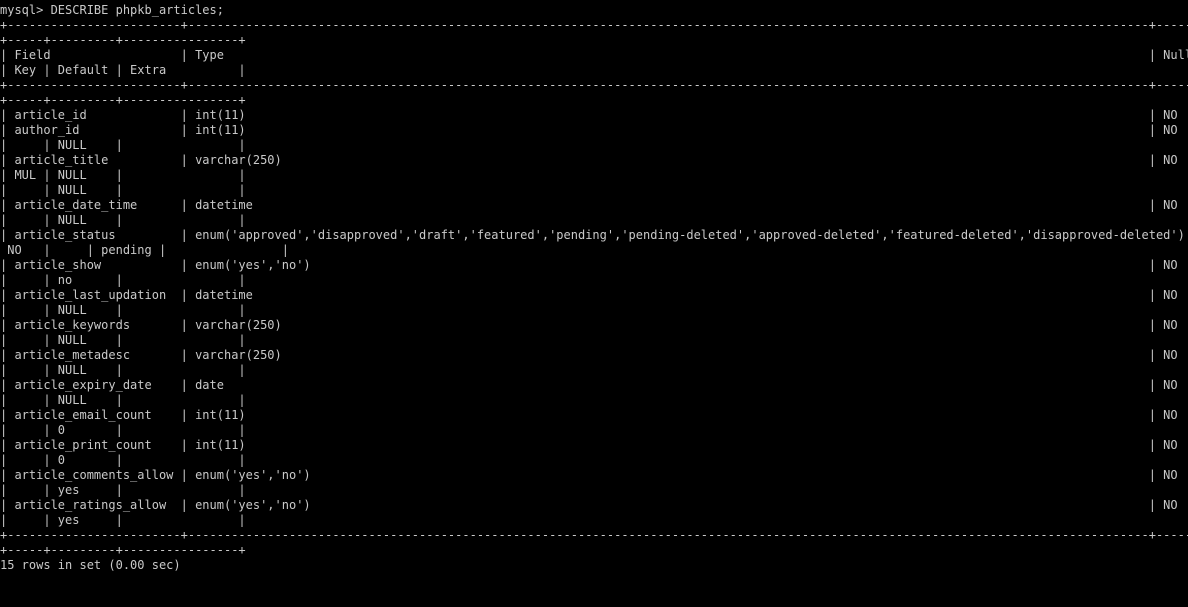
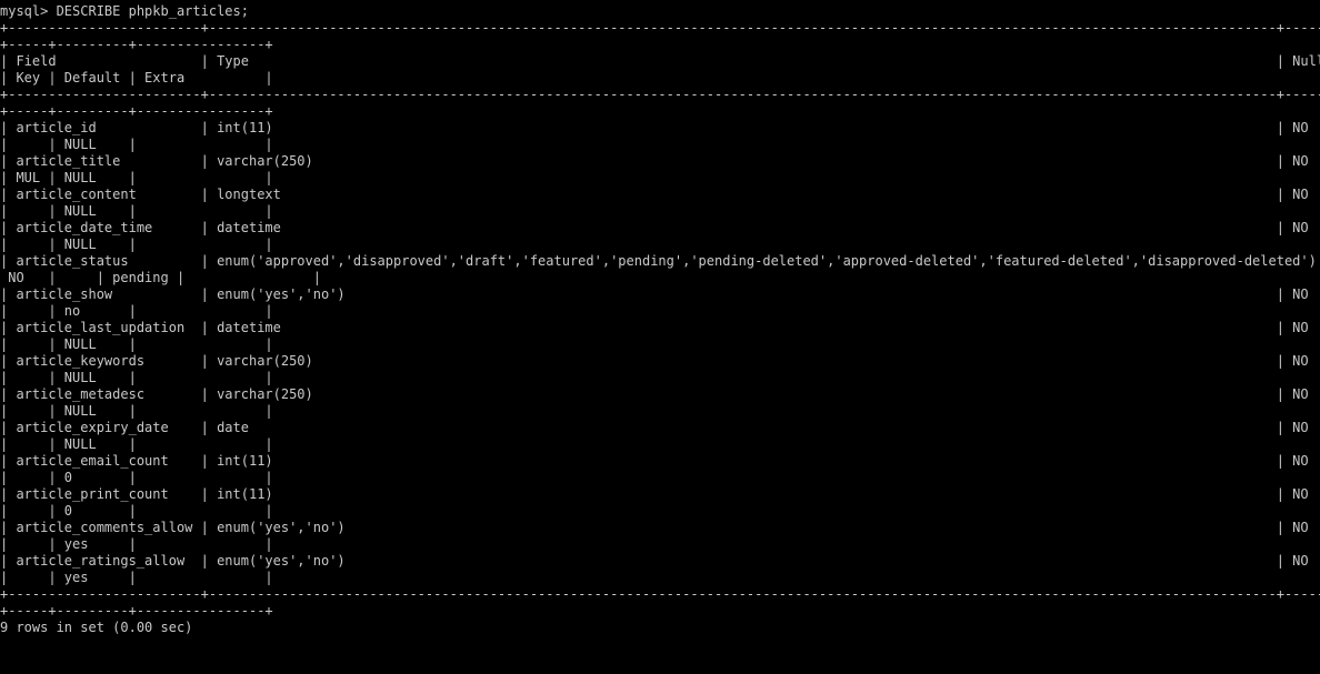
  mysql> DESCRIBE phpkb_articles;
  +------------------------+-------------------------------------------------------------------------------------------------------------------------------------+----
  +-----+---------+----------------+
  | Field | Type | Nul
  | Key | Default | Extra |
  +------------------------+-------------------------------------------------------------------------------------------------------------------------------------+----
  +-----+---------+----------------+
  | article_id | int(11) | NO
- | author_id | int(11) | NO
  | | NULL | |
  | article_title | varchar(250) | NO
  | MUL | NULL | |
+ | article_content | longtext | NO
  | | NULL | |
  | article_date_time | datetime | NO
  | | NULL | |
  | article_status | enum('approved','disapproved','draft','featured','pending','pending-deleted','approved-deleted','featured-deleted','disapproved-deleted')
  NO | | pending | |
  | article_show | enum('yes','no') | NO
  | | no | |
  | article_last_updation | datetime | NO
  | | NULL | |
  | article_keywords | varchar(250) | NO
  | | NULL | |
  | article_metadesc | varchar(250) | NO
  | | NULL | |
  | article_expiry_date | date | NO
  | | NULL | |
  | article_email_count | int(11) | NO
  | | 0 | |
  | article_print_count | int(11) | NO
  | | 0 | |
  | article_comments_allow | enum('yes','no') | NO
  | | yes | |
  | article_ratings_allow | enum('yes','no') | NO
  | | yes | |
  +------------------------+-------------------------------------------------------------------------------------------------------------------------------------+----
  +-----+---------+----------------+
- 15 rows in set (0.00 sec)
+ 9 rows in set (0.00 sec)
